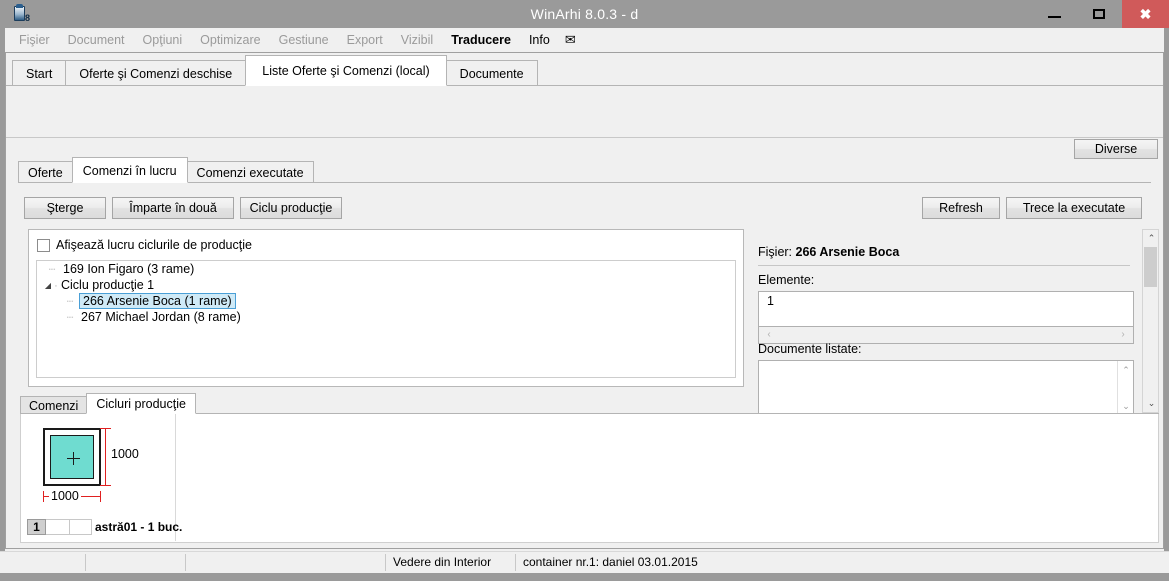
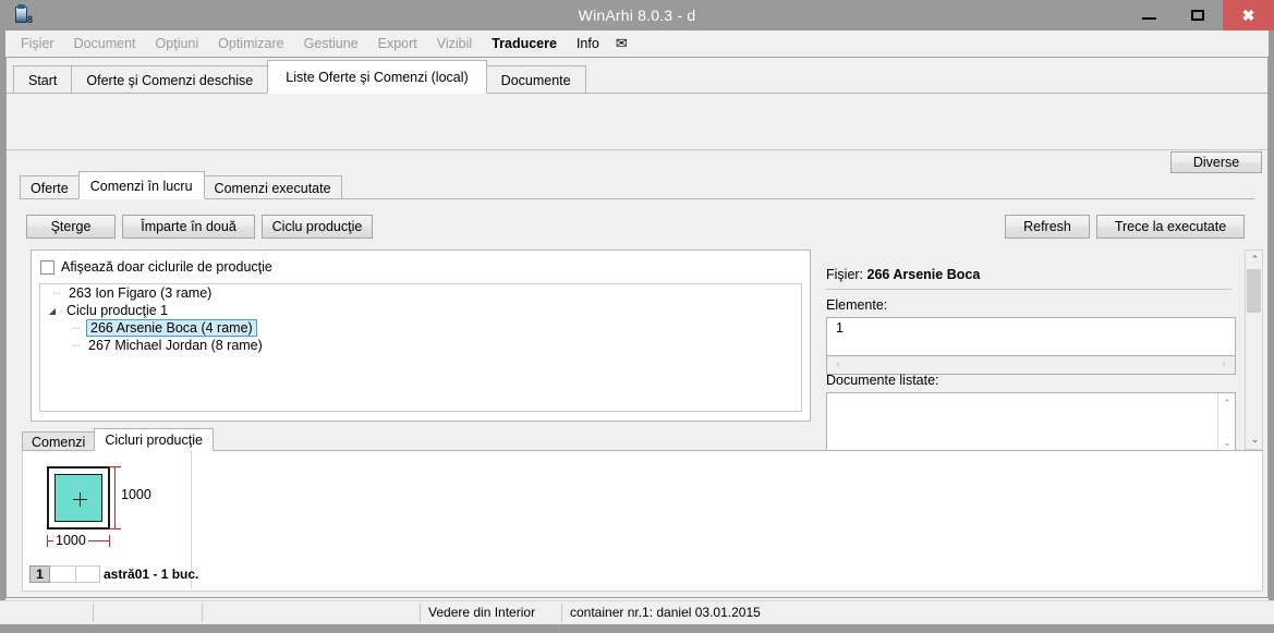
  8
  WinArhi 8.0.3 - d
  ✖
  Fişier
  Document
  Opţiuni
  Optimizare
  Gestiune
  Export
  Vizibil
  Traducere
  Info
  ✉
  Start
  Oferte şi Comenzi deschise
  Liste Oferte şi Comenzi (local)
  Documente
  Diverse
  Oferte
  Comenzi în lucru
  Comenzi executate
  Şterge
  Împarte în două
  Ciclu producţie
  Refresh
  Trece la executate
- Afişează lucru ciclurile de producţie
+ Afişează doar ciclurile de producţie
- ┈ 169 Ion Figaro (3 rame)
+ ┈ 263 Ion Figaro (3 rame)
  ◢ · Ciclu producţie 1
- ┈ 266 Arsenie Boca (1 rame)
+ ┈ 266 Arsenie Boca (4 rame)
  ┈ 267 Michael Jordan (8 rame)
  Fişier: 266 Arsenie Boca
  Elemente:
  1
  ‹
  ›
  Documente listate:
  ⌃
  ⌄
  ⌃
  ⌄
  Comenzi
  Cicluri producţie
  1000
  1000
  1
  astră01 - 1 buc.
  Vedere din Interior
  container nr.1: daniel 03.01.2015
